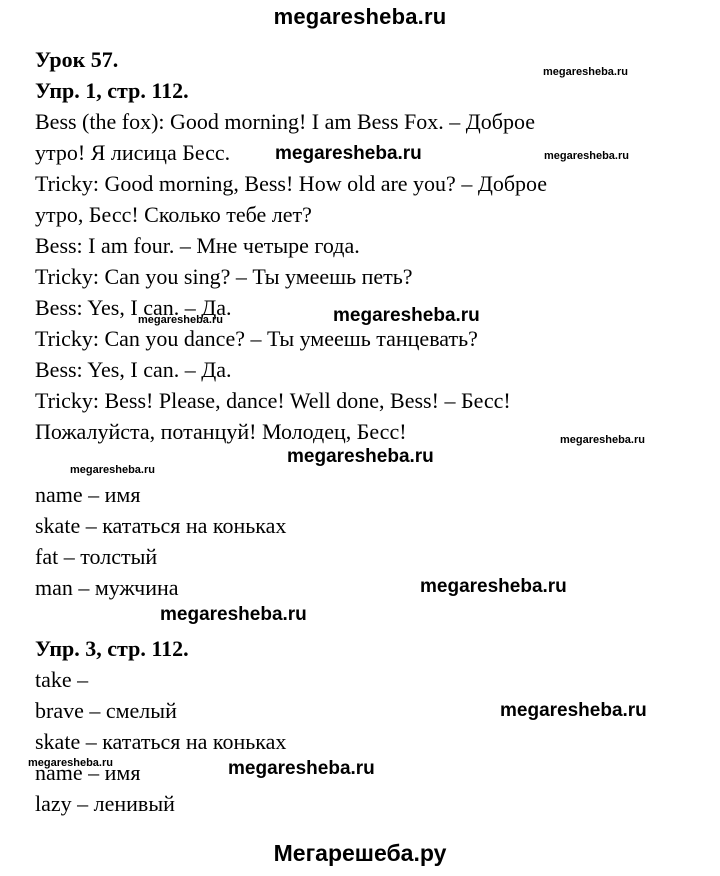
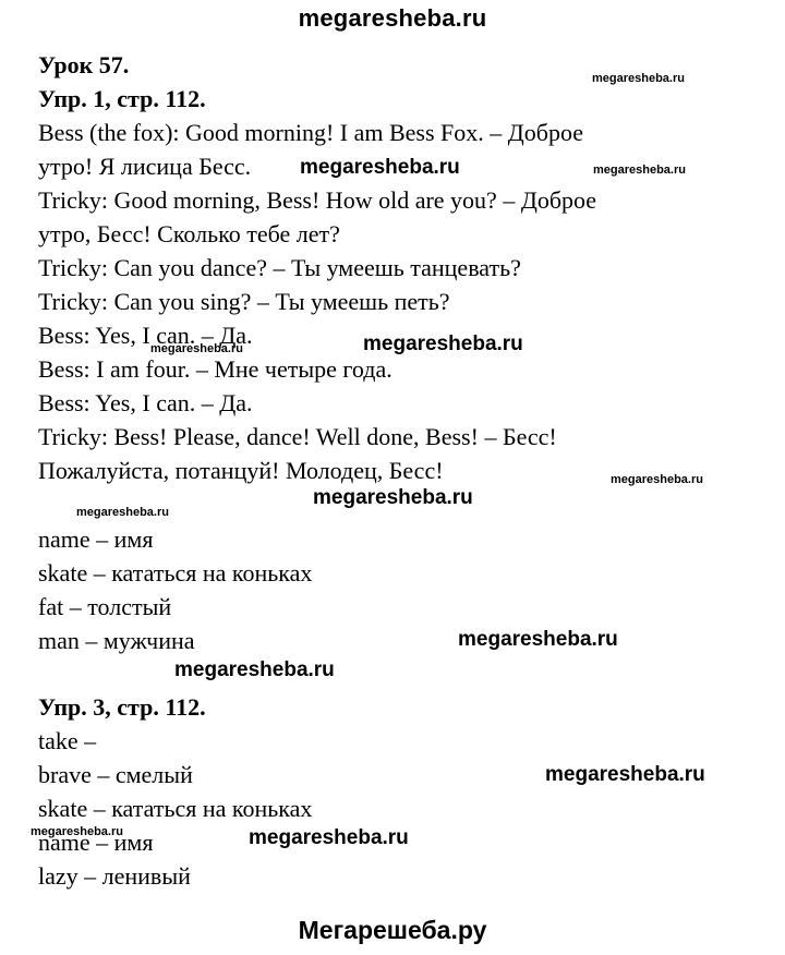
  megaresheba.ru
  Урок 57.
  Упр. 1, стр. 112.
  Bess (the fox): Good morning! I am Bess Fox. – Доброе
  утро! Я лисица Бесс.
  Tricky: Good morning, Bess! How old are you? – Доброе
  утро, Бесс! Сколько тебе лет?
- Bess: I am four. – Мне четыре года.
+ Tricky: Can you dance? – Ты умеешь танцевать?
  Tricky: Can you sing? – Ты умеешь петь?
  Bess: Yes, I can. – Да.
- Tricky: Can you dance? – Ты умеешь танцевать?
+ Bess: I am four. – Мне четыре года.
  Bess: Yes, I can. – Да.
  Tricky: Bess! Please, dance! Well done, Bess! – Бесс!
  Пожалуйста, потанцуй! Молодец, Бесс!
  name – имя
  skate – кататься на коньках
  fat – толстый
  man – мужчина
  Упр. 3, стр. 112.
  take –
  brave – смелый
  skate – кататься на коньках
  name – имя
  lazy – ленивый
  Мегарешеба.ру
  megaresheba.ru
  megaresheba.ru
  megaresheba.ru
  megaresheba.ru
  megaresheba.ru
  megaresheba.ru
  megaresheba.ru
  megaresheba.ru
  megaresheba.ru
  megaresheba.ru
  megaresheba.ru
  megaresheba.ru
  megaresheba.ru
